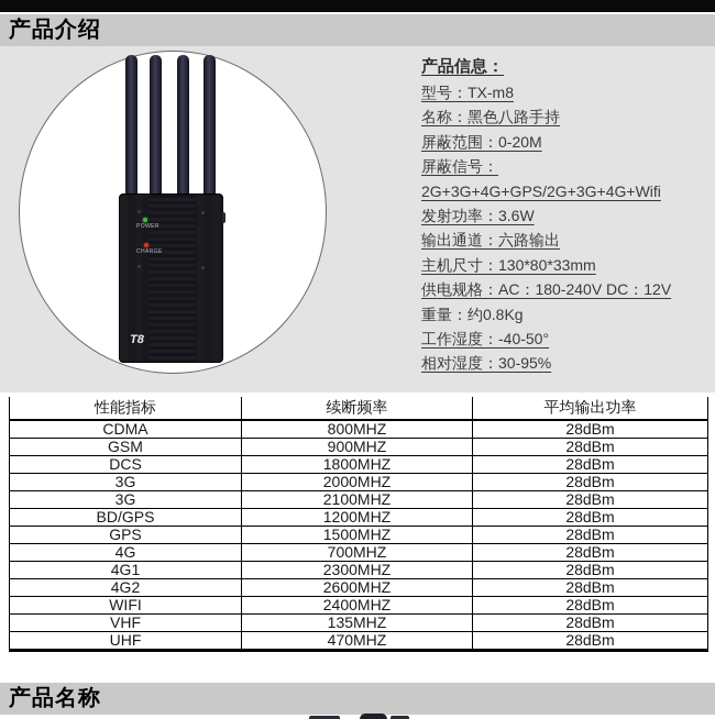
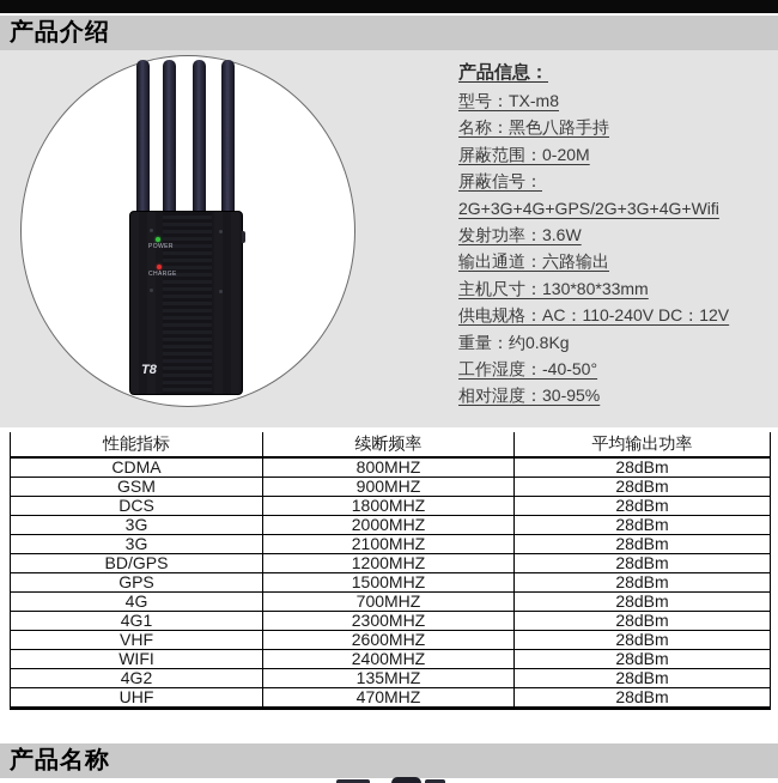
  产品介绍
  T8
  产品信息：
  型号：TX-m8
  名称：黑色八路手持
  屏蔽范围：0-20M
  屏蔽信号：
  2G+3G+4G+GPS/2G+3G+4G+Wifi
  发射功率：3.6W
  输出通道：六路输出
  主机尺寸：130*80*33mm
- 供电规格：AC：180-240V DC：12V
+ 供电规格：AC：110-240V DC：12V
  重量：约0.8Kg
  工作湿度：-40-50°
  相对湿度：30-95%
  性能指标	续断频率	平均输出功率
  CDMA	800MHZ	28dBm
  GSM	900MHZ	28dBm
  DCS	1800MHZ	28dBm
  3G	2000MHZ	28dBm
  3G	2100MHZ	28dBm
  BD/GPS	1200MHZ	28dBm
  GPS	1500MHZ	28dBm
  4G	700MHZ	28dBm
  4G1	2300MHZ	28dBm
- 4G2	2600MHZ	28dBm
+ VHF	2600MHZ	28dBm
  WIFI	2400MHZ	28dBm
- VHF	135MHZ	28dBm
+ 4G2	135MHZ	28dBm
  UHF	470MHZ	28dBm
  产品名称
